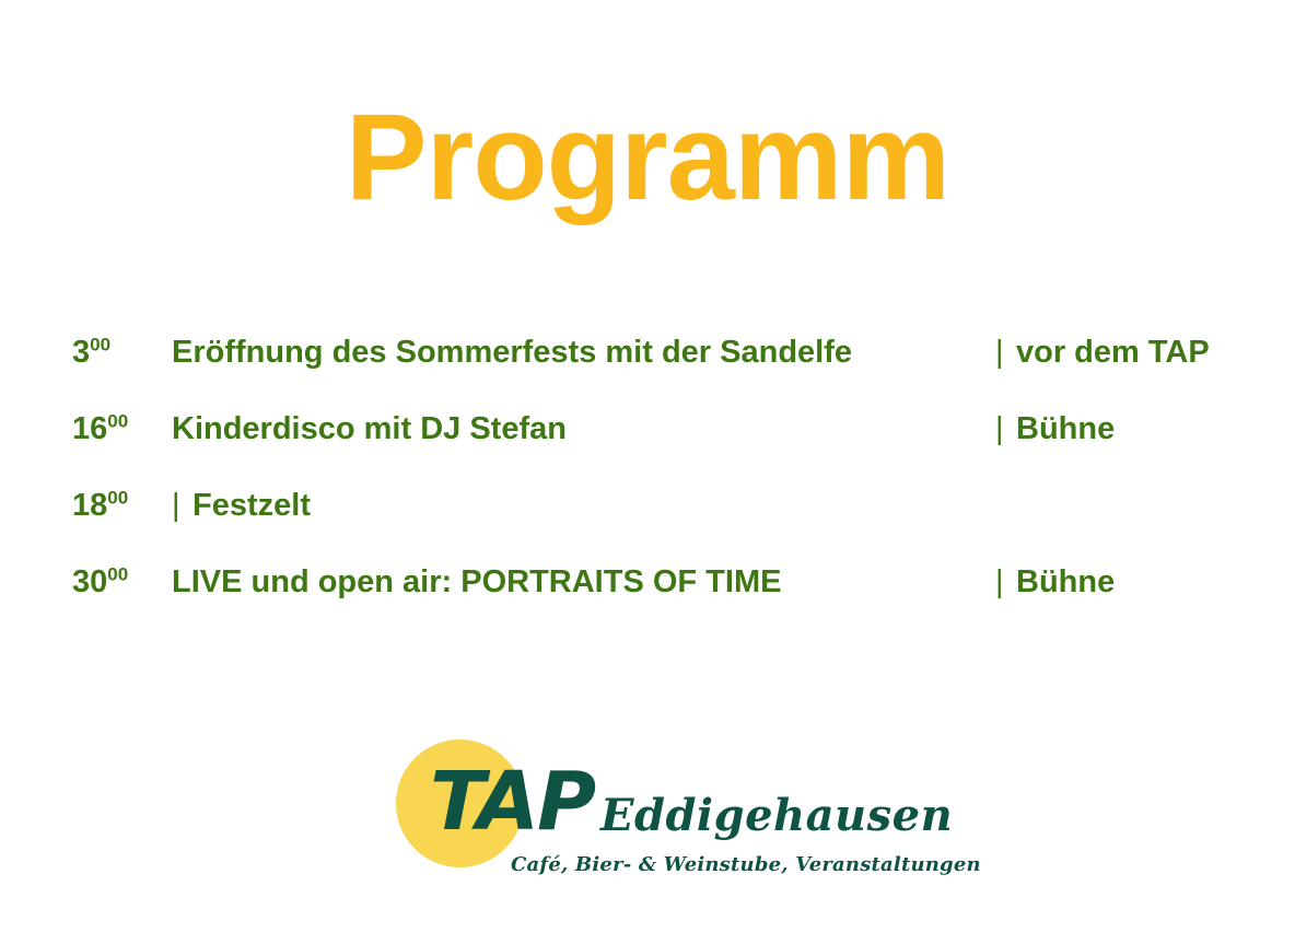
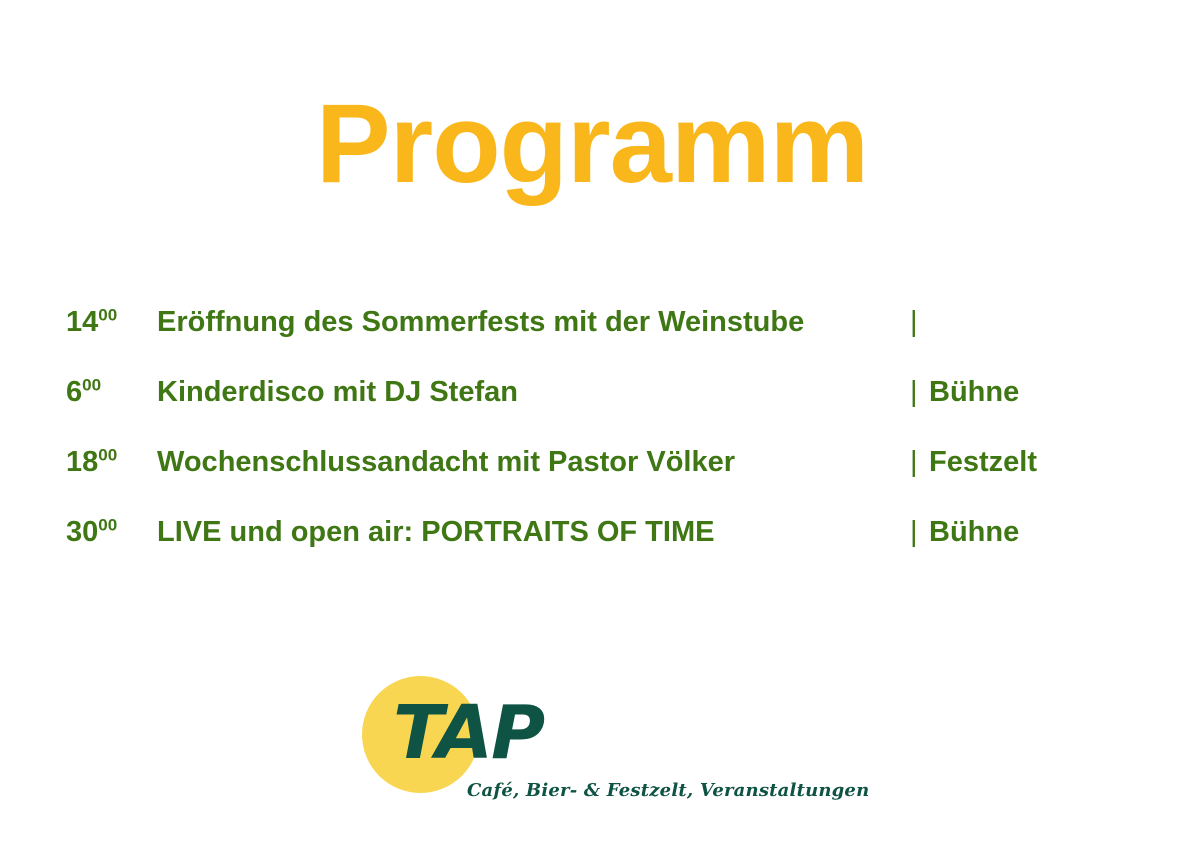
  Programm
- 300
+ 1400
- Eröffnung des Sommerfests mit der Sandelfe
+ Eröffnung des Sommerfests mit der Weinstube
  |
- vor dem TAP
- 1600
+ 600
  Kinderdisco mit DJ Stefan
  |
  Bühne
  1800
+ Wochenschlussandacht mit Pastor Völker
  |
  Festzelt
  3000
  LIVE und open air: PORTRAITS OF TIME
  |
  Bühne
  TAP
- Eddigehausen
- Café, Bier- & Weinstube, Veranstaltungen
+ Café, Bier- & Festzelt, Veranstaltungen
